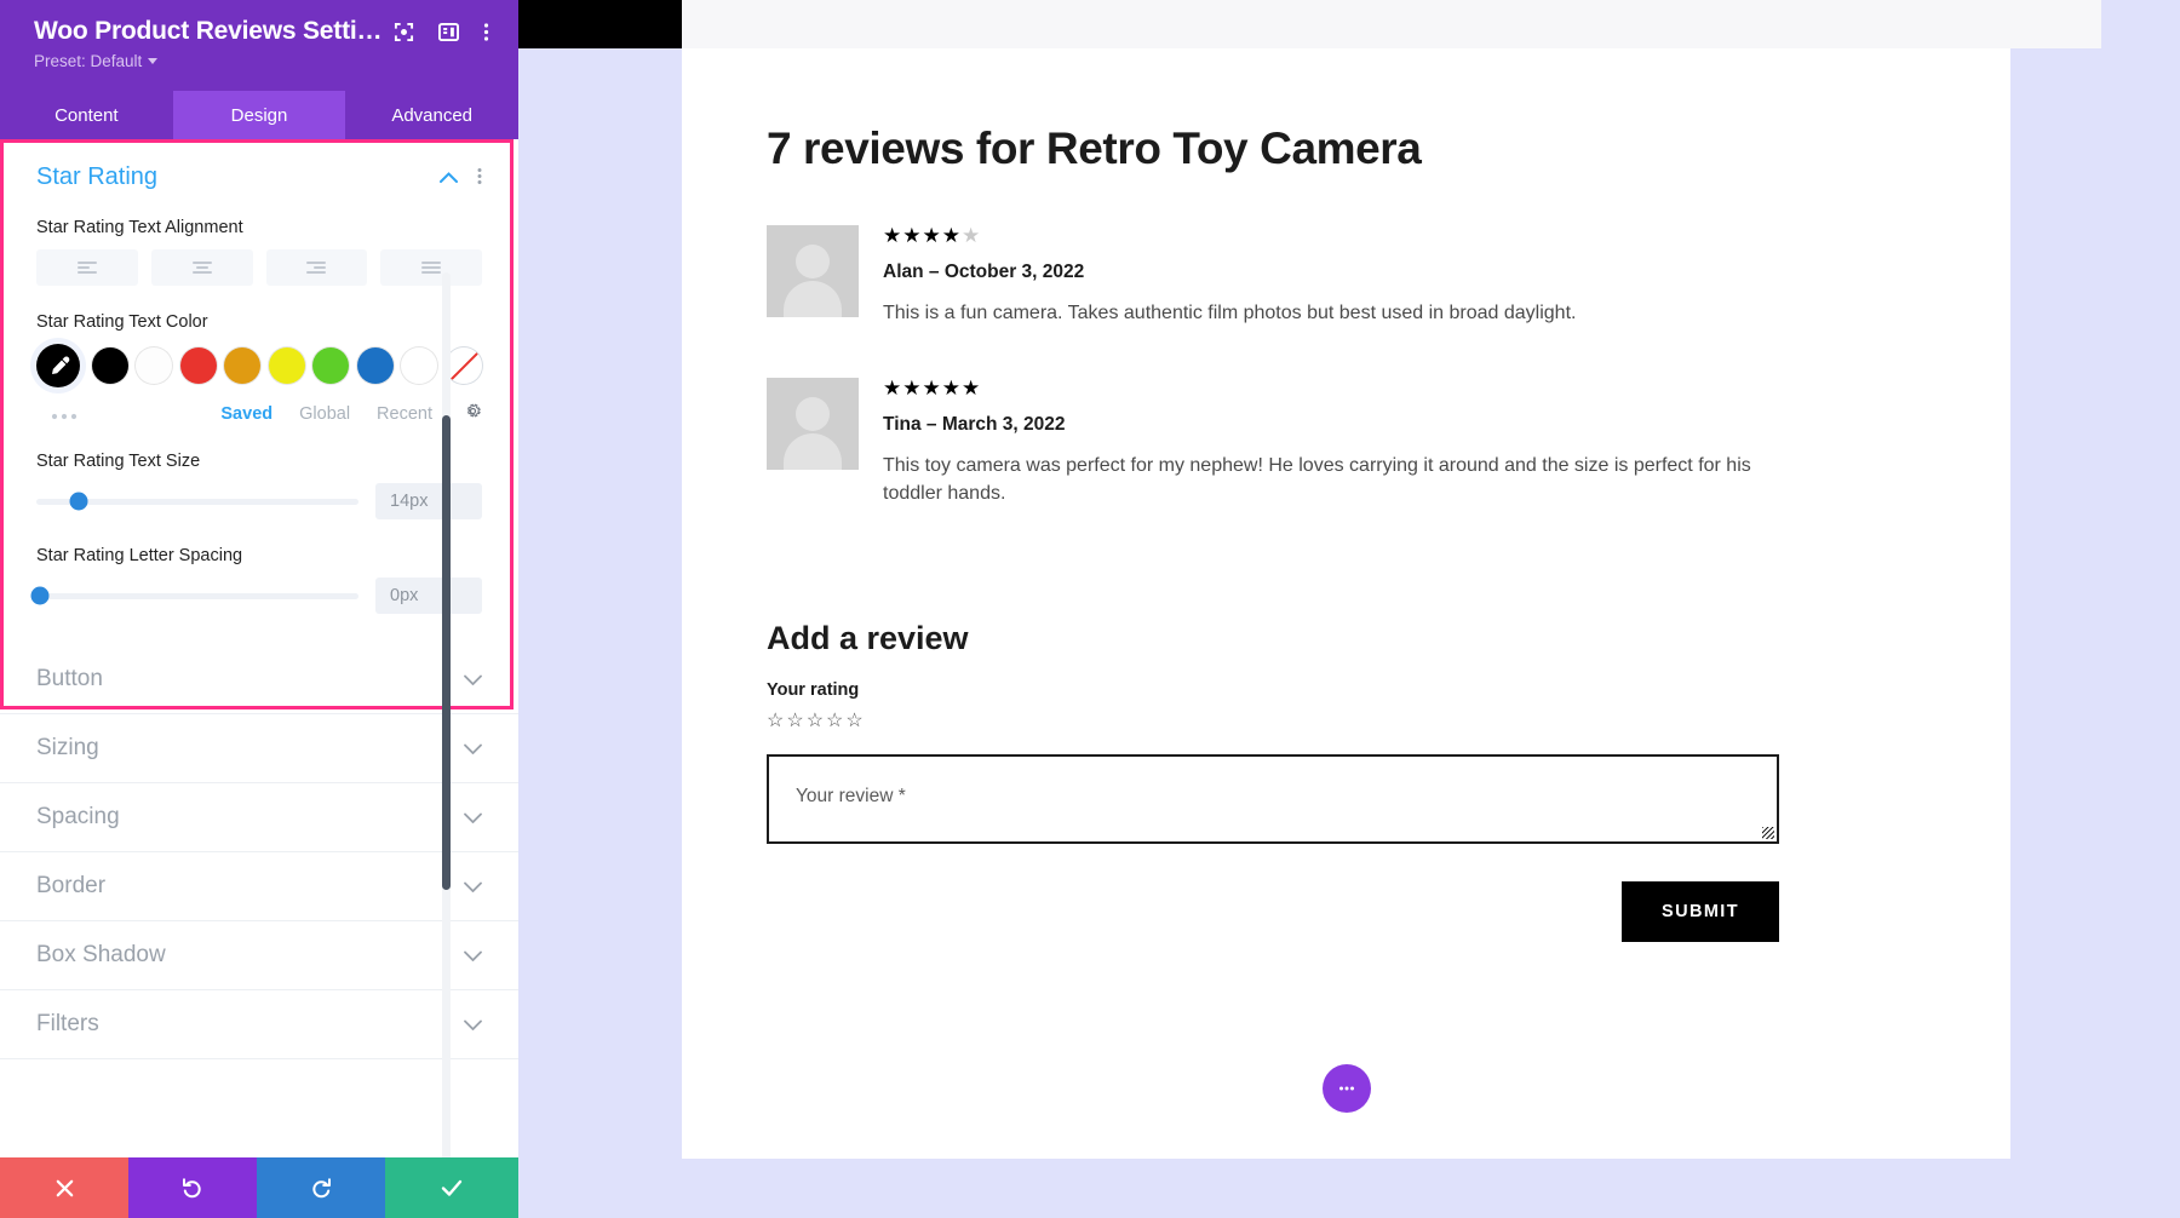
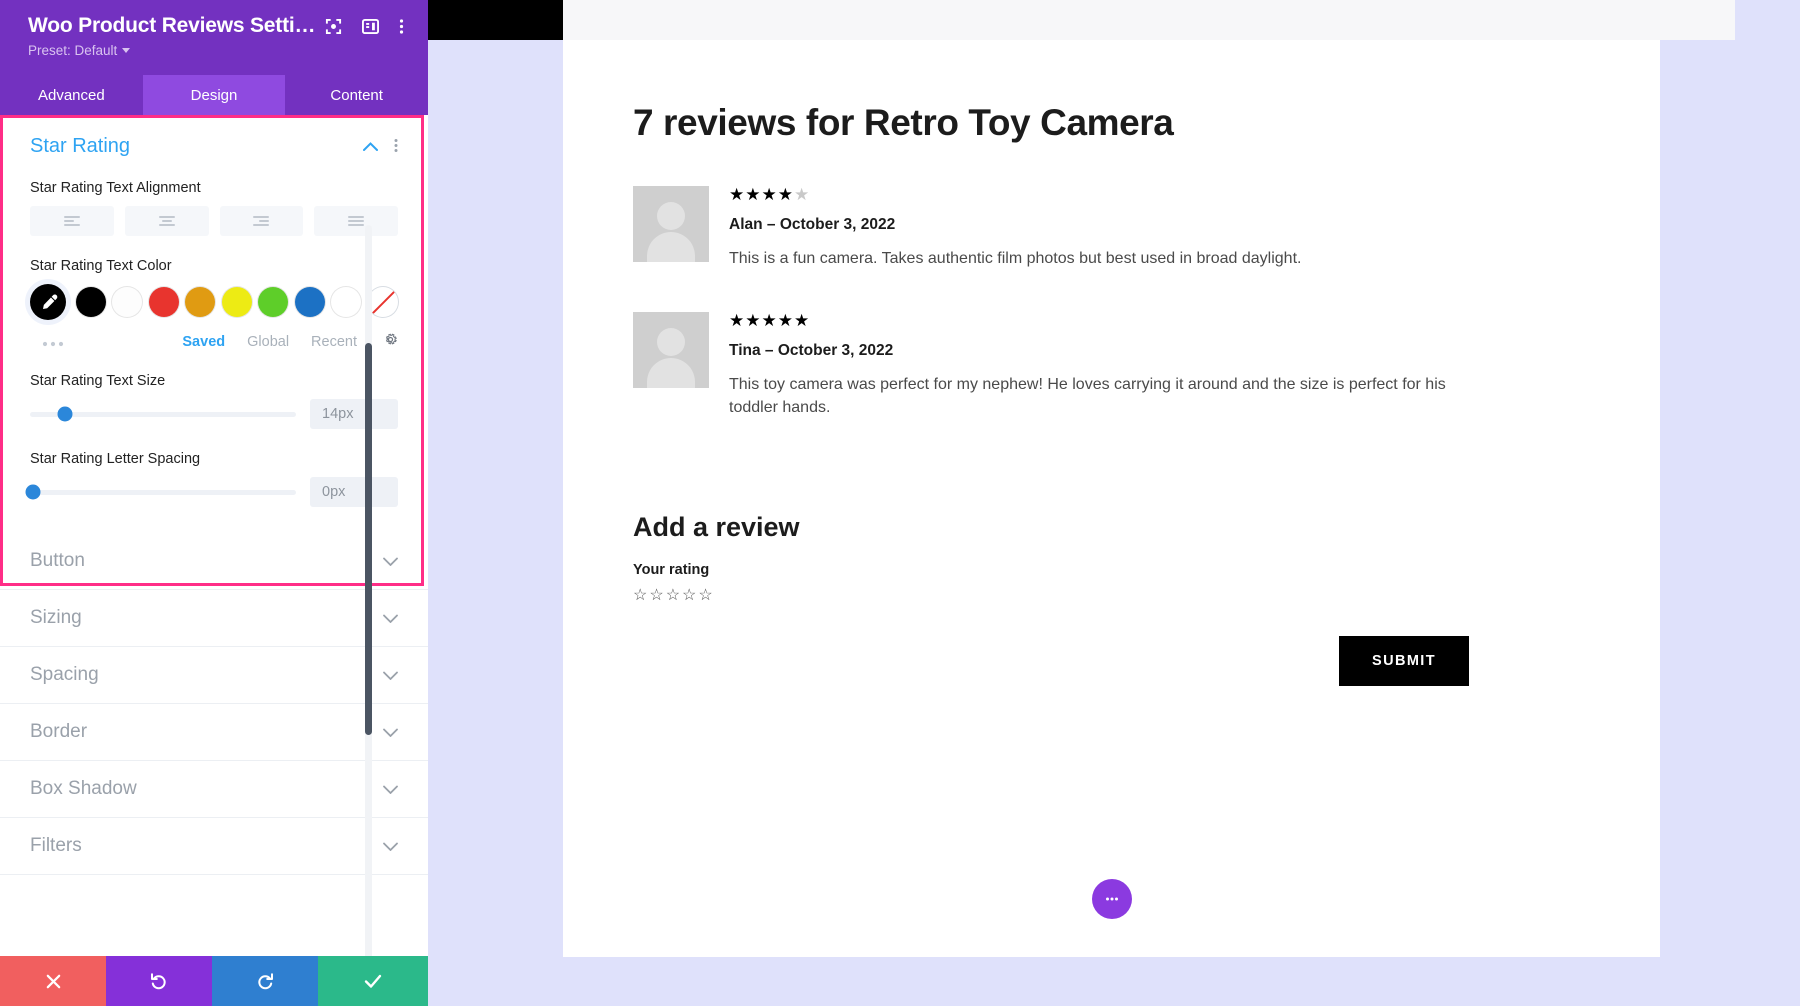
  7 reviews for Retro Toy Camera
  ★★★★★
  Alan – October 3, 2022
  This is a fun camera. Takes authentic film photos but best used in broad daylight.
  ★★★★★
- Tina – March 3, 2022
+ Tina – October 3, 2022
  This toy camera was perfect for my nephew! He loves carrying it around and the size is perfect for his toddler hands.
  Add a review
  Your rating
  ☆☆☆☆☆
- Your review *
  SUBMIT
  Woo Product Reviews Setti…
  Preset: Default
- Content
+ Advanced
  Design
- Advanced
+ Content
  Sizing
  Spacing
  Border
  Box Shadow
  Filters
